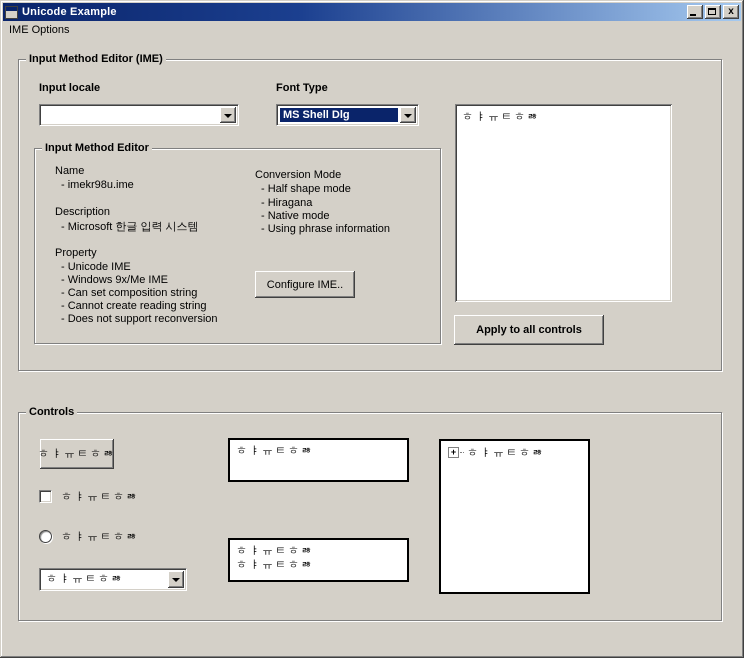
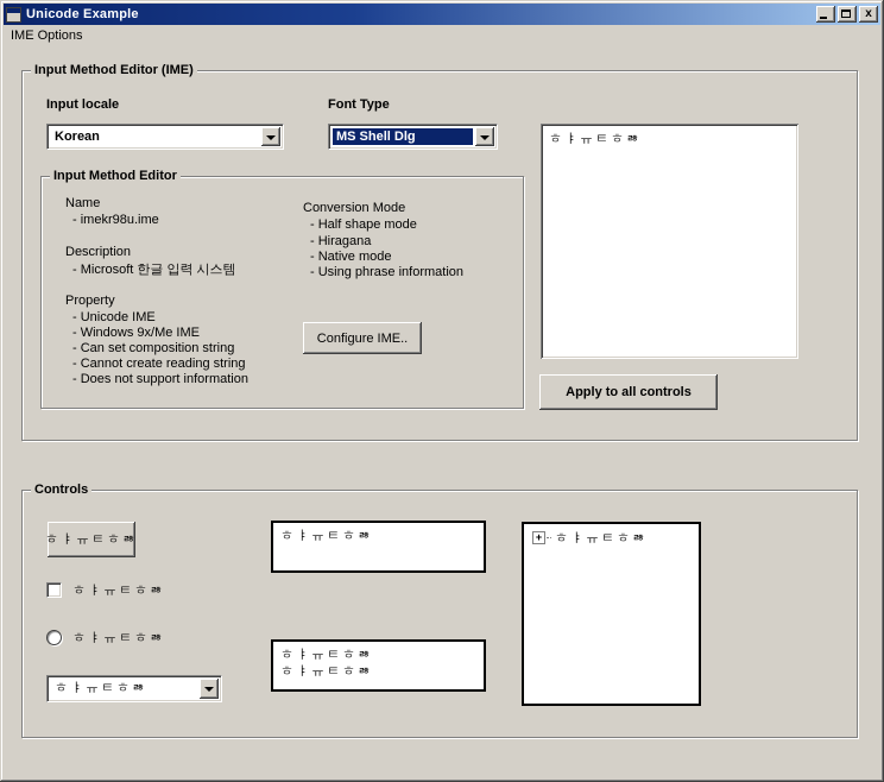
  Unicode Example
  x
  IME Options
  Input Method Editor (IME)
  Input locale
+ Korean
  Font Type
  MS Shell Dlg
  Input Method Editor
  Name
  - imekr98u.ime
  Description
  - Microsoft 한글 입력 시스템
  Property
  - Unicode IME
  - Windows 9x/Me IME
  - Can set composition string
  - Cannot create reading string
- - Does not support reconversion
+ - Does not support information
  Conversion Mode
  - Half shape mode
  - Hiragana
  - Native mode
  - Using phrase information
  Configure IME..
  ㅎㅑㅠㅌㅎㅀ
  Apply to all controls
  Controls
  ㅎㅑㅠㅌㅎㅀ
  ㅎㅑㅠㅌㅎㅀ
  ㅎㅑㅠㅌㅎㅀ
  ㅎㅑㅠㅌㅎㅀ
  ㅎㅑㅠㅌㅎㅀ
  ㅎㅑㅠㅌㅎㅀ
  ㅎㅑㅠㅌㅎㅀ
  +
  ㅎㅑㅠㅌㅎㅀ
